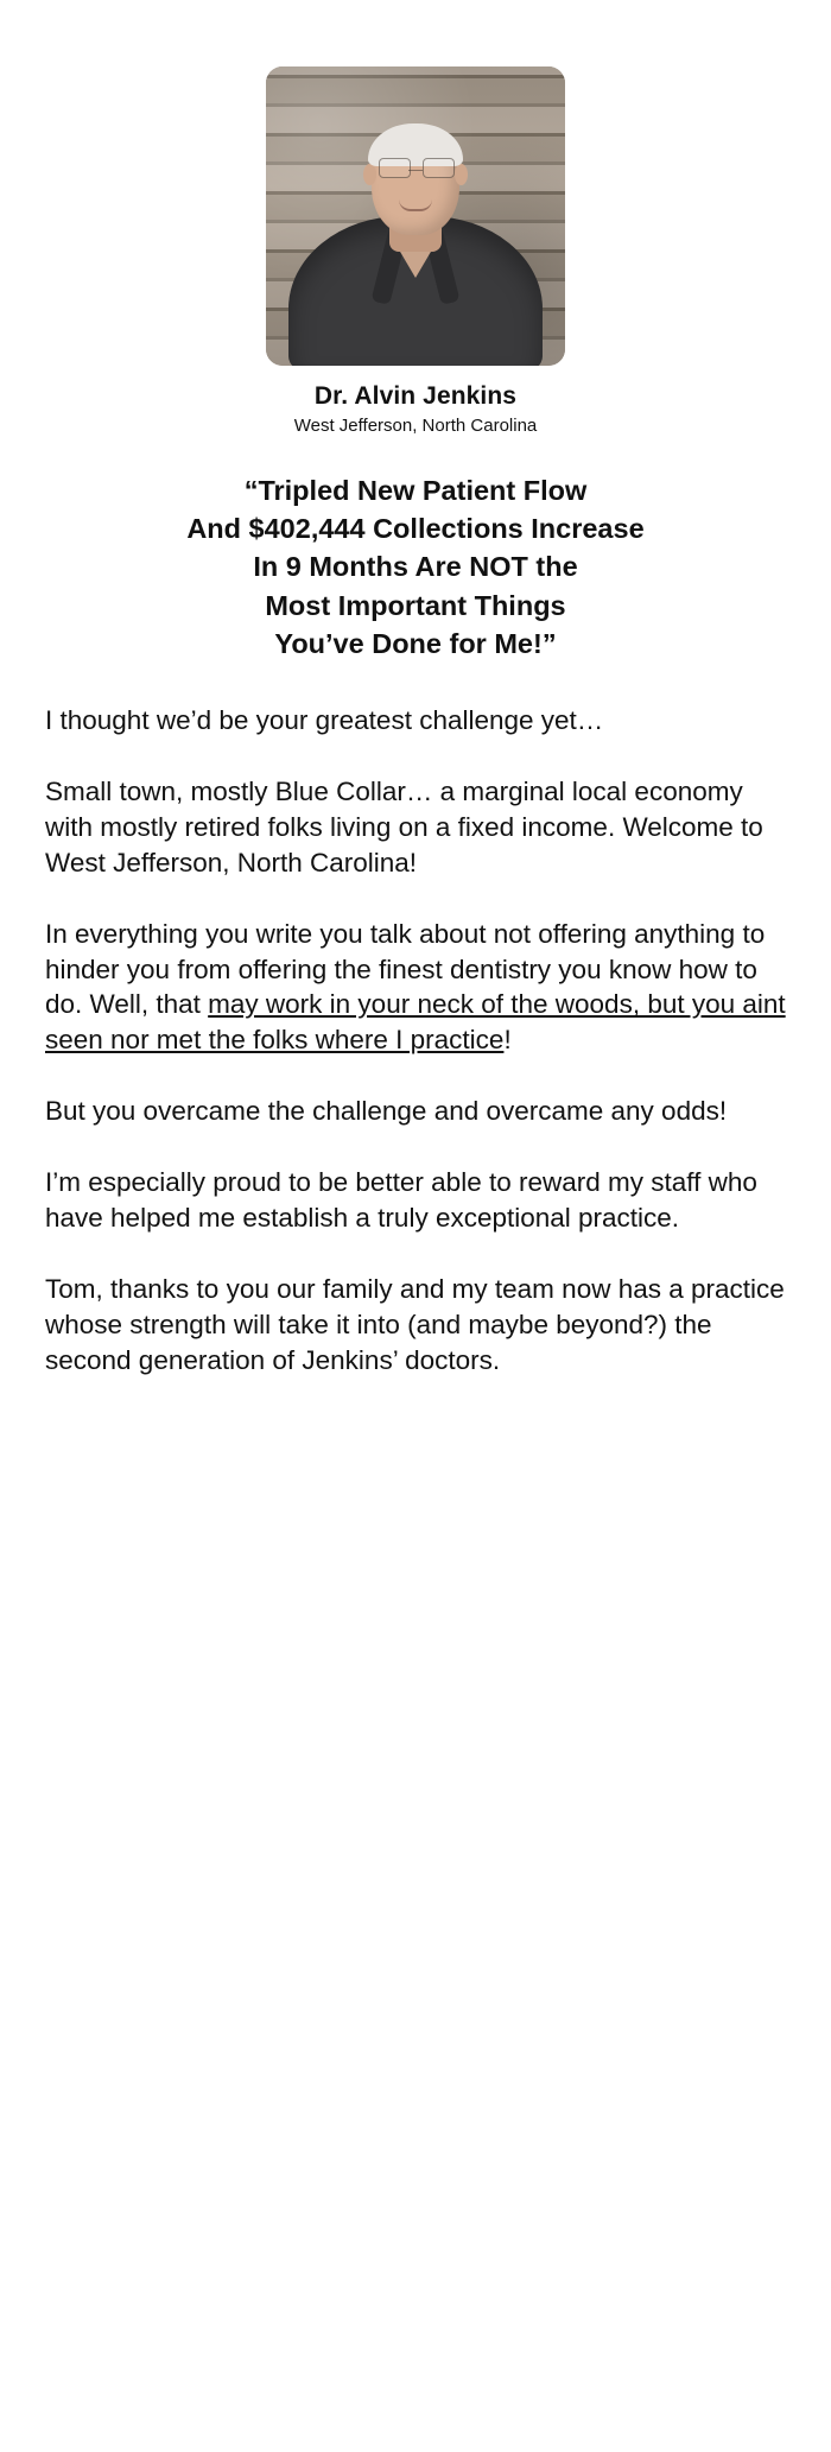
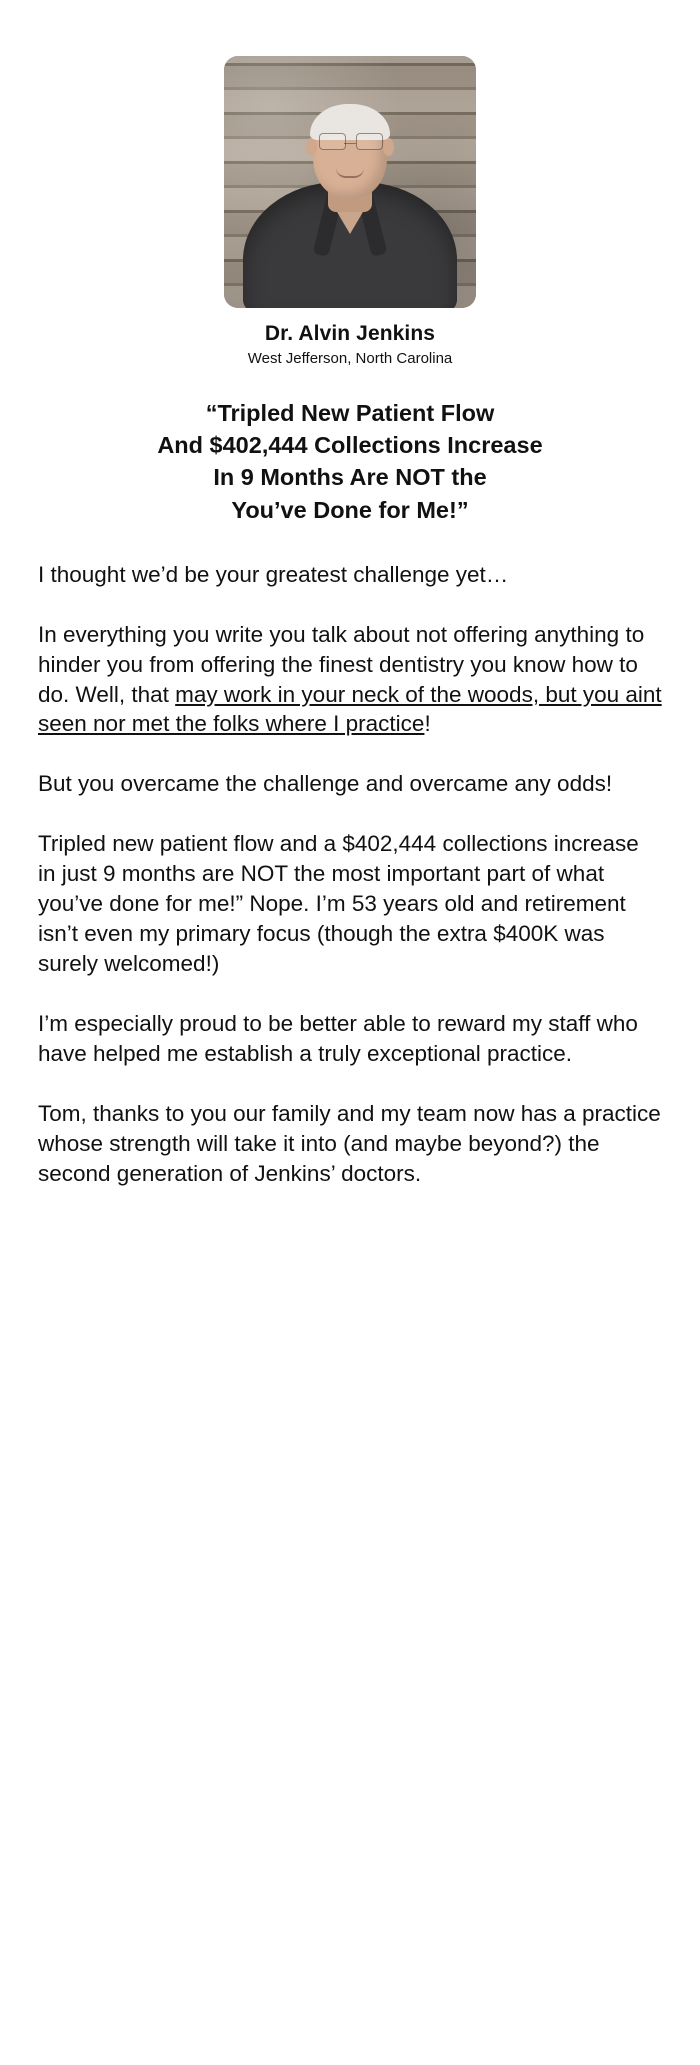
  Dr. Alvin Jenkins
  West Jefferson, North Carolina
  “Tripled New Patient Flow
  And $402,444 Collections Increase
  In 9 Months Are NOT the
- Most Important Things
  You’ve Done for Me!”
  I thought we’d be your greatest challenge yet…
- Small town, mostly Blue Collar… a marginal local economy with mostly retired folks living on a fixed income. Welcome to West Jefferson, North Carolina!
  In everything you write you talk about not offering anything to hinder you from offering the finest dentistry you know how to do. Well, that may work in your neck of the woods, but you aint seen nor met the folks where I practice!
  But you overcame the challenge and overcame any odds!
+ Tripled new patient flow and a $402,444 collections increase in just 9 months are NOT the most important part of what you’ve done for me!” Nope. I’m 53 years old and retirement isn’t even my primary focus (though the extra $400K was surely welcomed!)
  I’m especially proud to be better able to reward my staff who have helped me establish a truly exceptional practice.
  Tom, thanks to you our family and my team now has a practice whose strength will take it into (and maybe beyond?) the second generation of Jenkins’ doctors.
